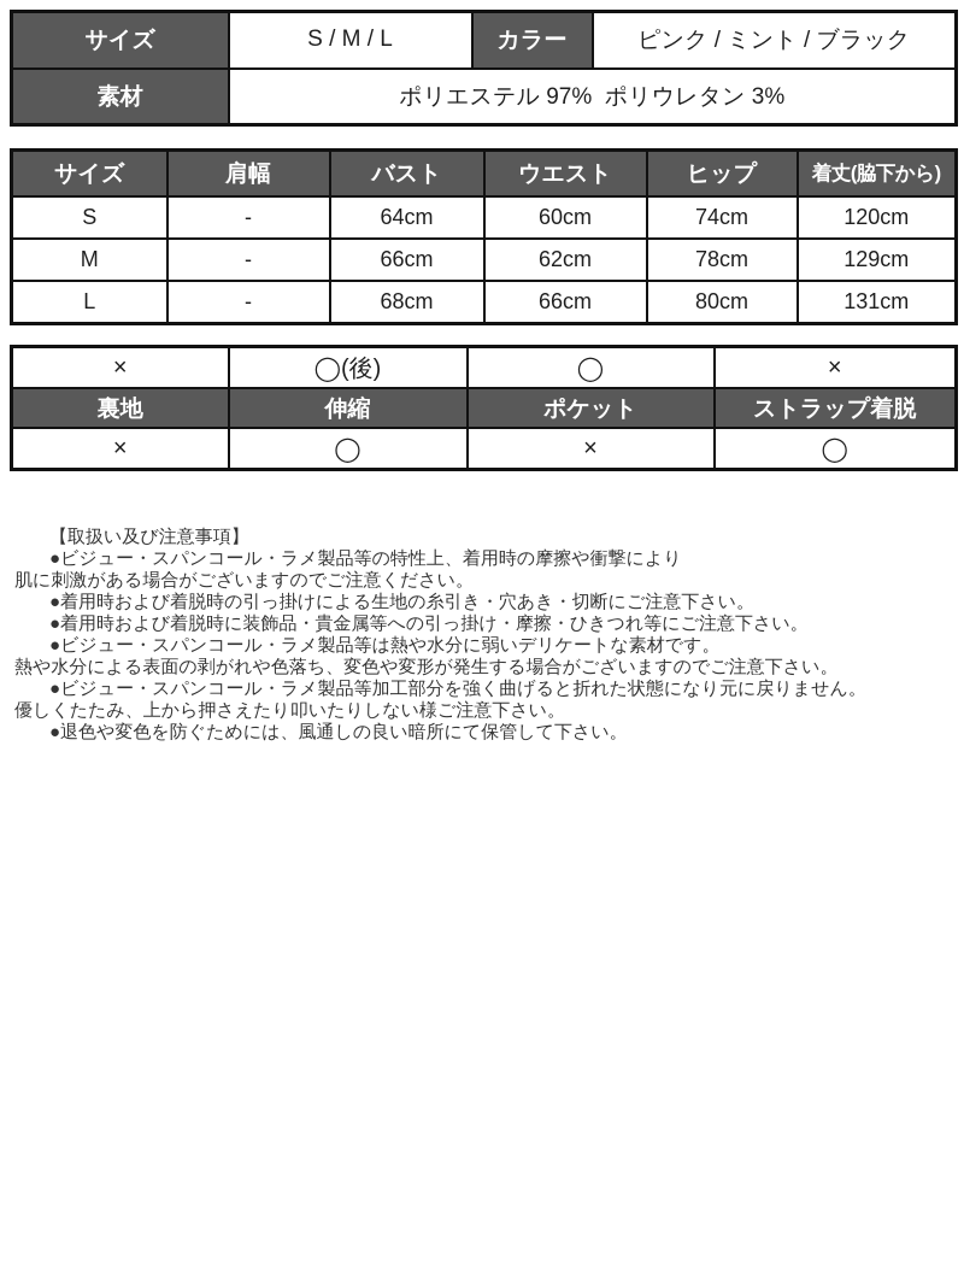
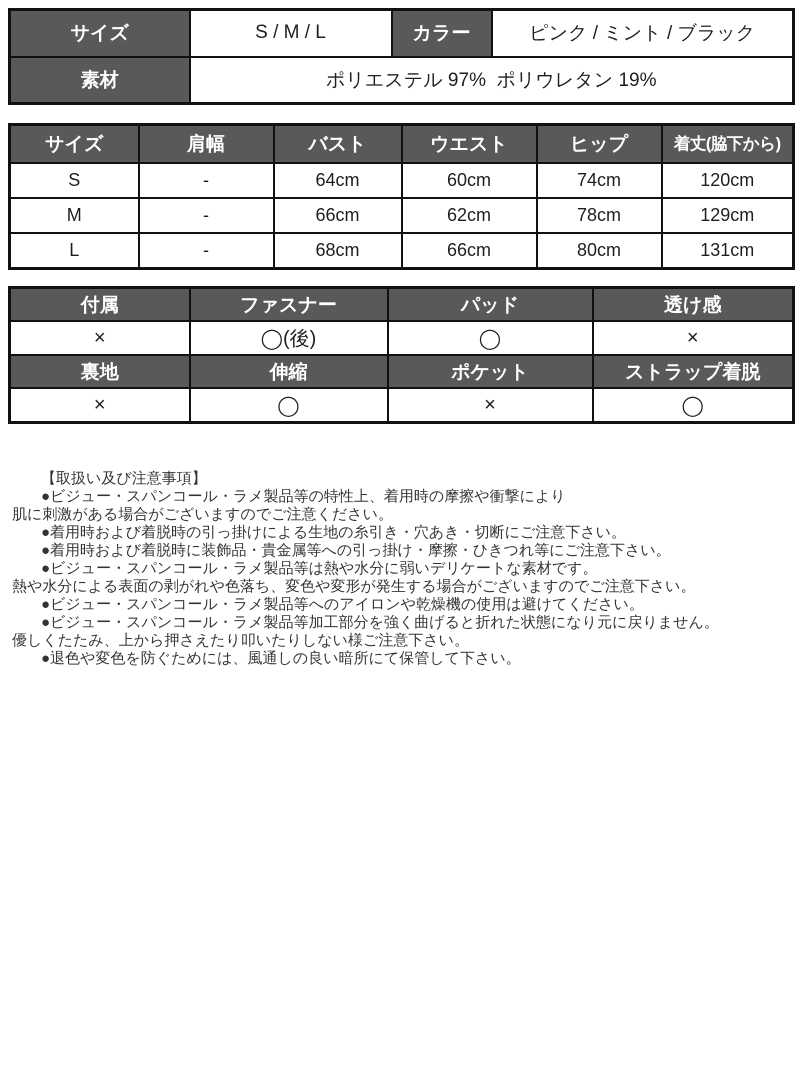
  サイズ	S / M / L	カラー	ピンク / ミント / ブラック
- 素材	ポリエステル 97% ポリウレタン 3%
+ 素材	ポリエステル 97% ポリウレタン 19%
  サイズ	肩幅	バスト	ウエスト	ヒップ	着丈(脇下から)
  S	-	64cm	60cm	74cm	120cm
  M	-	66cm	62cm	78cm	129cm
  L	-	68cm	66cm	80cm	131cm
+ 付属	ファスナー	パッド	透け感
  ×	◯(後)	◯	×
  裏地	伸縮	ポケット	ストラップ着脱
  ×	◯	×	◯
  【取扱い及び注意事項】
  ●ビジュー・スパンコール・ラメ製品等の特性上、着用時の摩擦や衝撃により
  肌に刺激がある場合がございますのでご注意ください。
  ●着用時および着脱時の引っ掛けによる生地の糸引き・穴あき・切断にご注意下さい。
  ●着用時および着脱時に装飾品・貴金属等への引っ掛け・摩擦・ひきつれ等にご注意下さい。
  ●ビジュー・スパンコール・ラメ製品等は熱や水分に弱いデリケートな素材です。
  熱や水分による表面の剥がれや色落ち、変色や変形が発生する場合がございますのでご注意下さい。
+ ●ビジュー・スパンコール・ラメ製品等へのアイロンや乾燥機の使用は避けてください。
  ●ビジュー・スパンコール・ラメ製品等加工部分を強く曲げると折れた状態になり元に戻りません。
  優しくたたみ、上から押さえたり叩いたりしない様ご注意下さい。
  ●退色や変色を防ぐためには、風通しの良い暗所にて保管して下さい。
